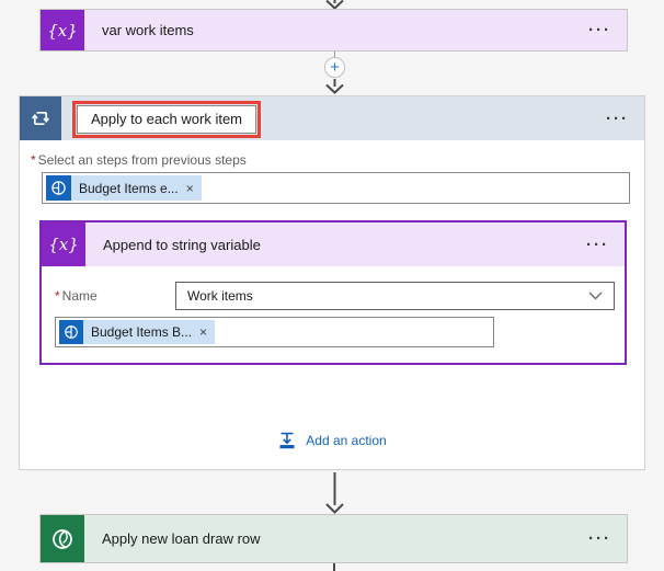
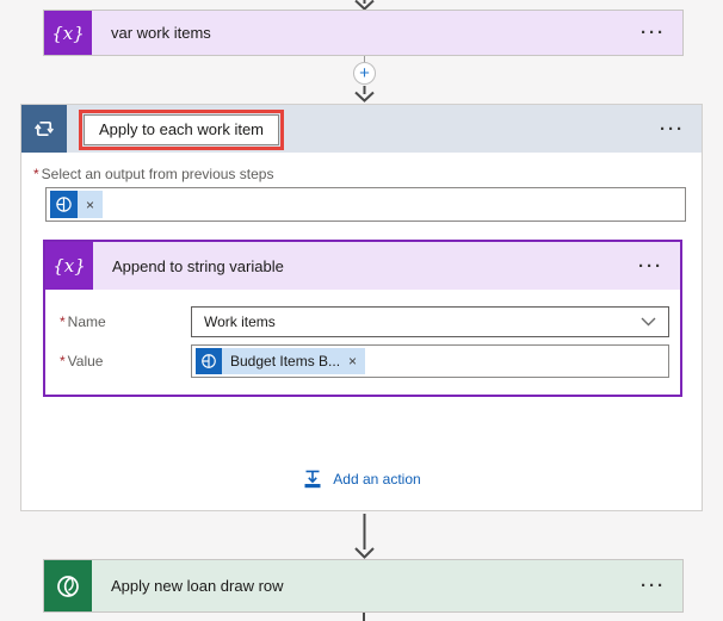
  {x}
  var work items
  ···
  +
  Apply to each work item
  ···
- * Select an steps from previous steps
+ * Select an output from previous steps
- Budget Items e...
  ×
  {x}
  Append to string variable
  ···
  * Name
  Work items
+ * Value
  Budget Items B...
  ×
  Add an action
  Apply new loan draw row
  ···
